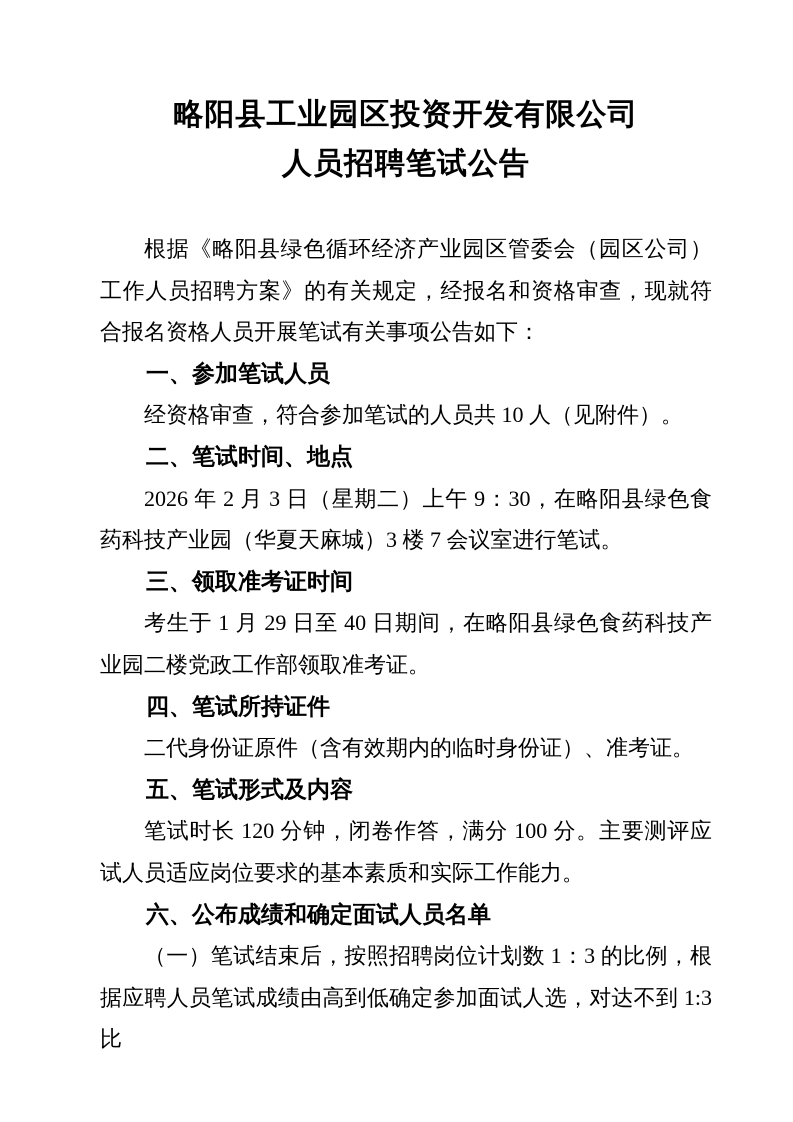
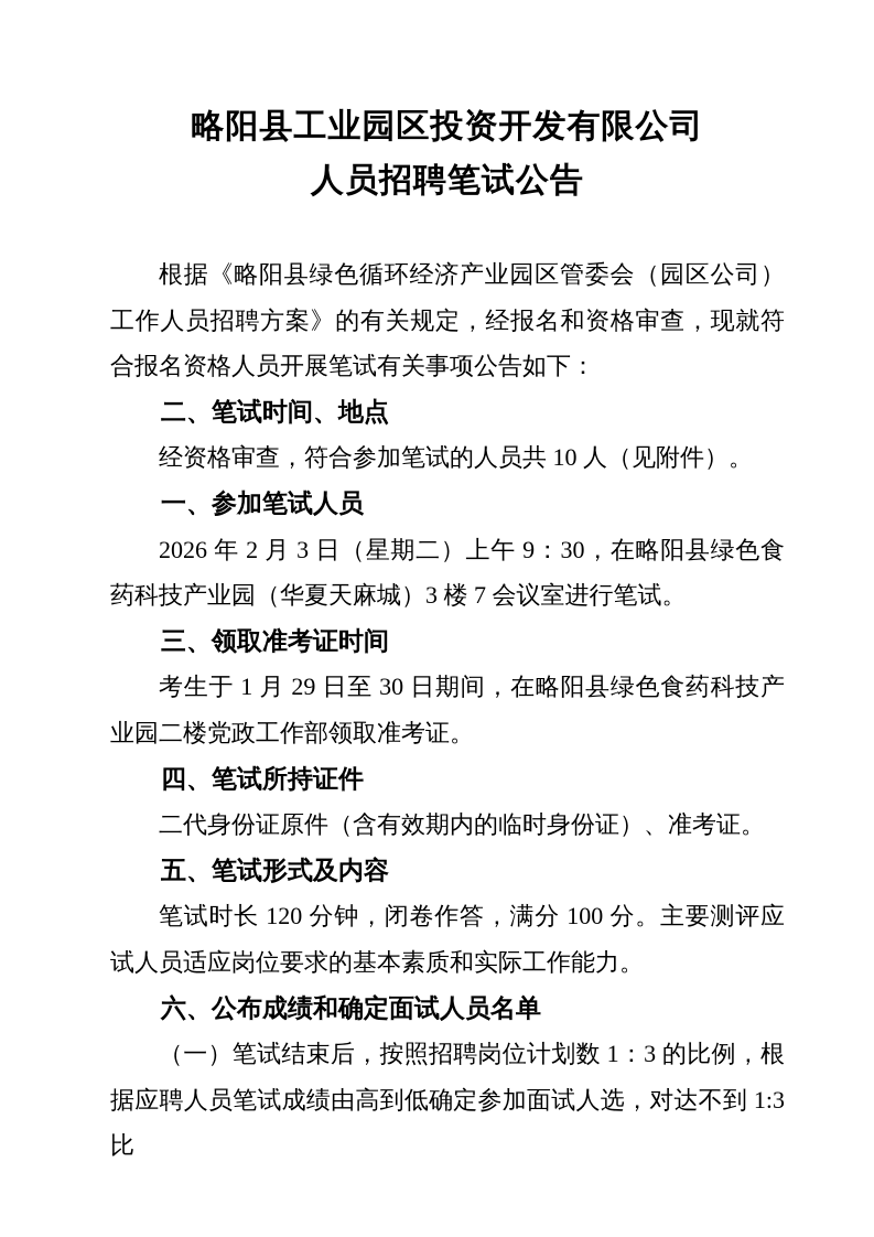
  略阳县工业园区投资开发有限公司
  人员招聘笔试公告
  根据《略阳县绿色循环经济产业园区管委会（园区公司）工作人员招聘方案》的有关规定，经报名和资格审查，现就符合报名资格人员开展笔试有关事项公告如下：
- 一、参加笔试人员
+ 二、笔试时间、地点
  经资格审查，符合参加笔试的人员共 10 人（见附件）。
- 二、笔试时间、地点
+ 一、参加笔试人员
  2026 年 2 月 3 日（星期二）上午 9：30，在略阳县绿色食药科技产业园（华夏天麻城）3 楼 7 会议室进行笔试。
  三、领取准考证时间
- 考生于 1 月 29 日至 40 日期间，在略阳县绿色食药科技产业园二楼党政工作部领取准考证。
+ 考生于 1 月 29 日至 30 日期间，在略阳县绿色食药科技产业园二楼党政工作部领取准考证。
  四、笔试所持证件
  二代身份证原件（含有效期内的临时身份证）、准考证。
  五、笔试形式及内容
  笔试时长 120 分钟，闭卷作答，满分 100 分。主要测评应试人员适应岗位要求的基本素质和实际工作能力。
  六、公布成绩和确定面试人员名单
  （一）笔试结束后，按照招聘岗位计划数 1：3 的比例，根据应聘人员笔试成绩由高到低确定参加面试人选，对达不到 1:3 比
